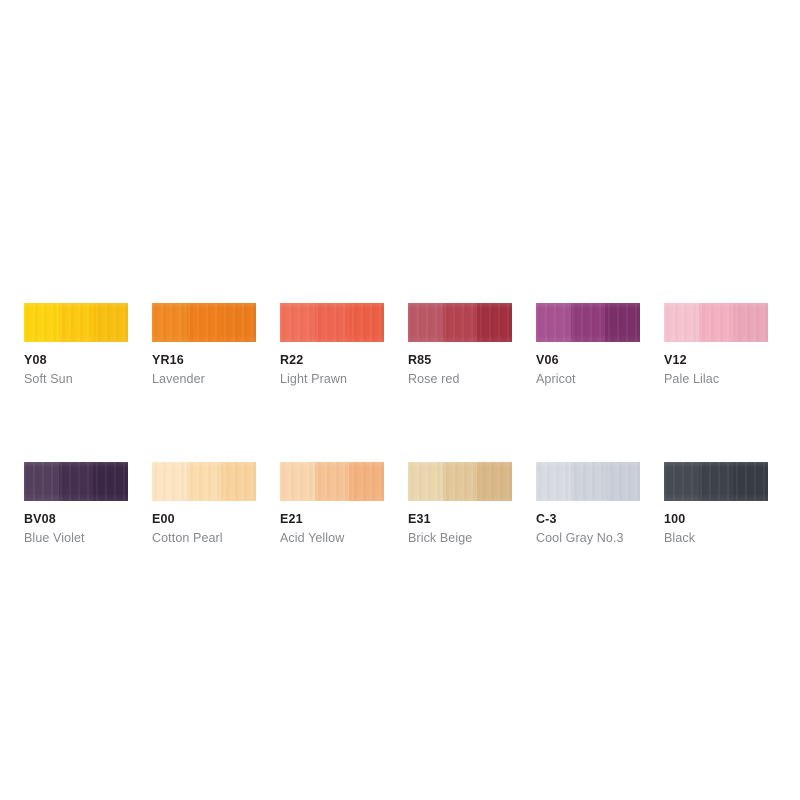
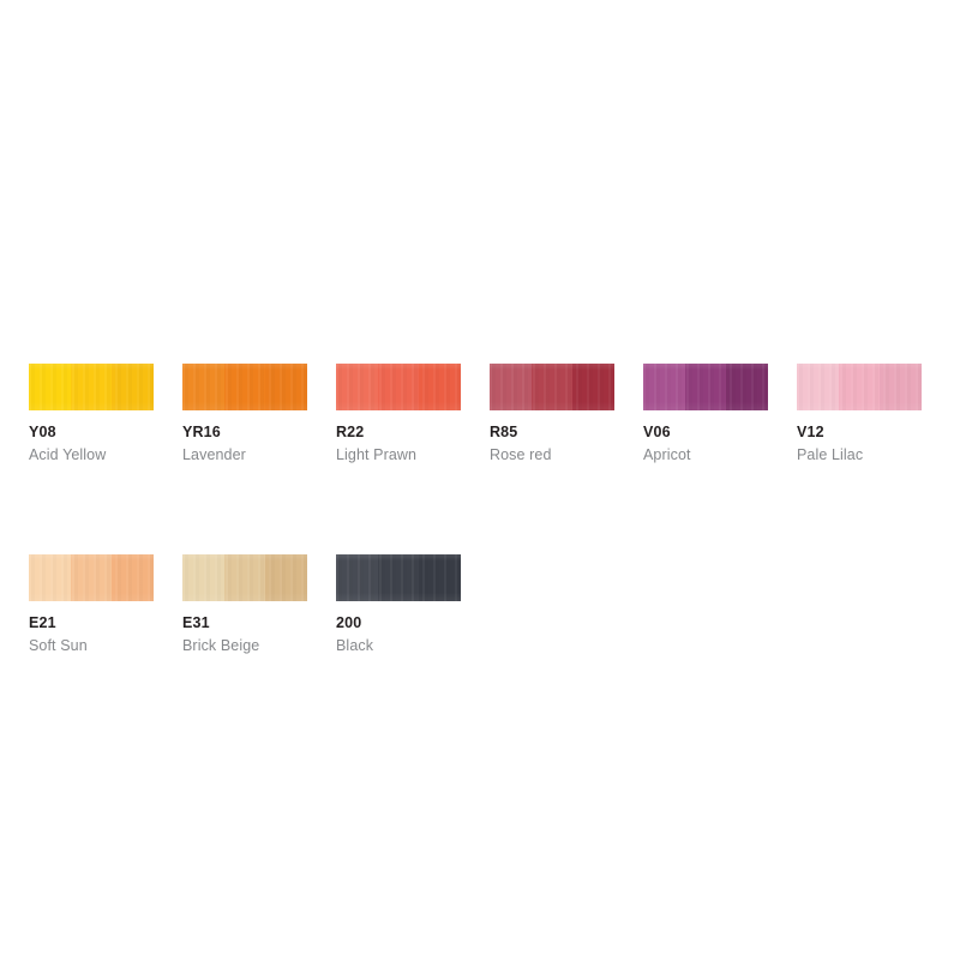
  Y08
- Soft Sun
+ Acid Yellow
  YR16
  Lavender
  R22
  Light Prawn
  R85
  Rose red
  V06
  Apricot
  V12
  Pale Lilac
- BV08
- Blue Violet
- E00
- Cotton Pearl
  E21
- Acid Yellow
+ Soft Sun
  E31
  Brick Beige
- C-3
- Cool Gray No.3
- 100
+ 200
  Black
